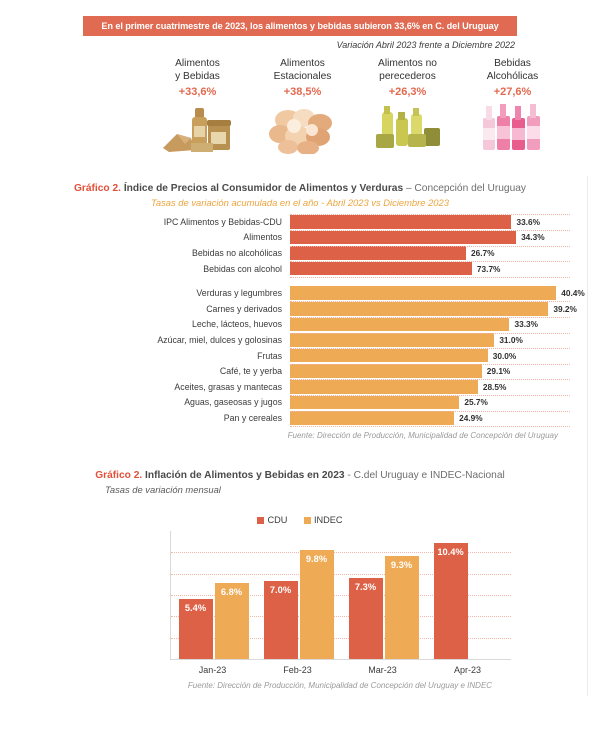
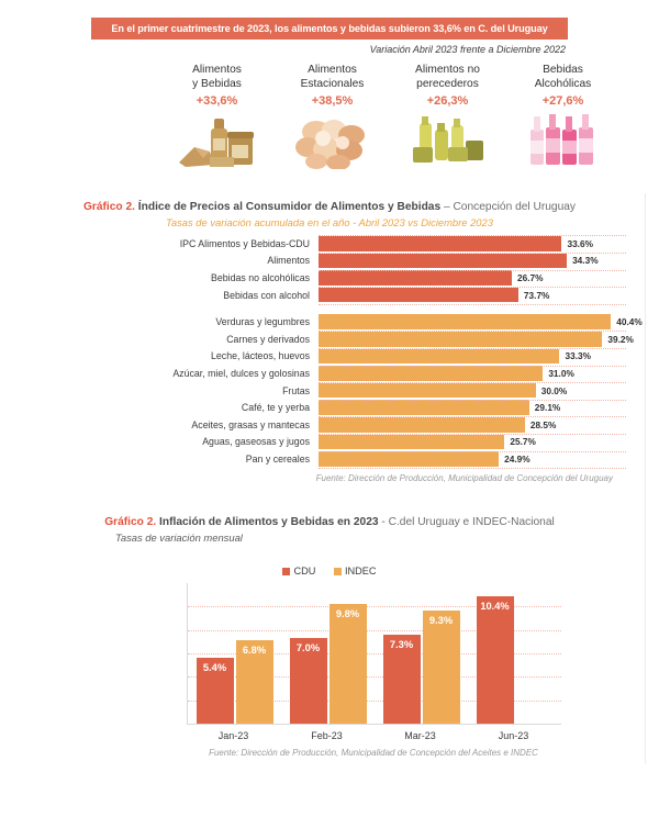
  En el primer cuatrimestre de 2023, los alimentos y bebidas subieron 33,6% en C. del Uruguay
  Variación Abril 2023 frente a Diciembre 2022
  Alimentos
  y Bebidas
  +33,6%
  Alimentos
  Estacionales
  +38,5%
  Alimentos no
  perecederos
  +26,3%
  Bebidas
  Alcohólicas
  +27,6%
- Gráfico 2. Índice de Precios al Consumidor de Alimentos y Verduras – Concepción del Uruguay
+ Gráfico 2. Índice de Precios al Consumidor de Alimentos y Bebidas – Concepción del Uruguay
  Tasas de variación acumulada en el año - Abril 2023 vs Diciembre 2023
  IPC Alimentos y Bebidas-CDU
  33.6%
  Alimentos
  34.3%
  Bebidas no alcohólicas
  26.7%
  Bebidas con alcohol
  73.7%
  Verduras y legumbres
  40.4%
  Carnes y derivados
  39.2%
  Leche, lácteos, huevos
  33.3%
  Azúcar, miel, dulces y golosinas
  31.0%
  Frutas
  30.0%
  Café, te y yerba
  29.1%
  Aceites, grasas y mantecas
  28.5%
  Aguas, gaseosas y jugos
  25.7%
  Pan y cereales
  24.9%
  Fuente: Dirección de Producción, Municipalidad de Concepción del Uruguay
  Gráfico 2. Inflación de Alimentos y Bebidas en 2023 - C.del Uruguay e INDEC-Nacional
  Tasas de variación mensual
  CDU INDEC
  5.4%
  6.8%
  7.0%
  9.8%
  7.3%
  9.3%
  10.4%
  Jan-23
  Feb-23
  Mar-23
- Apr-23
+ Jun-23
- Fuente: Dirección de Producción, Municipalidad de Concepción del Uruguay e INDEC
+ Fuente: Dirección de Producción, Municipalidad de Concepción del Aceites e INDEC
